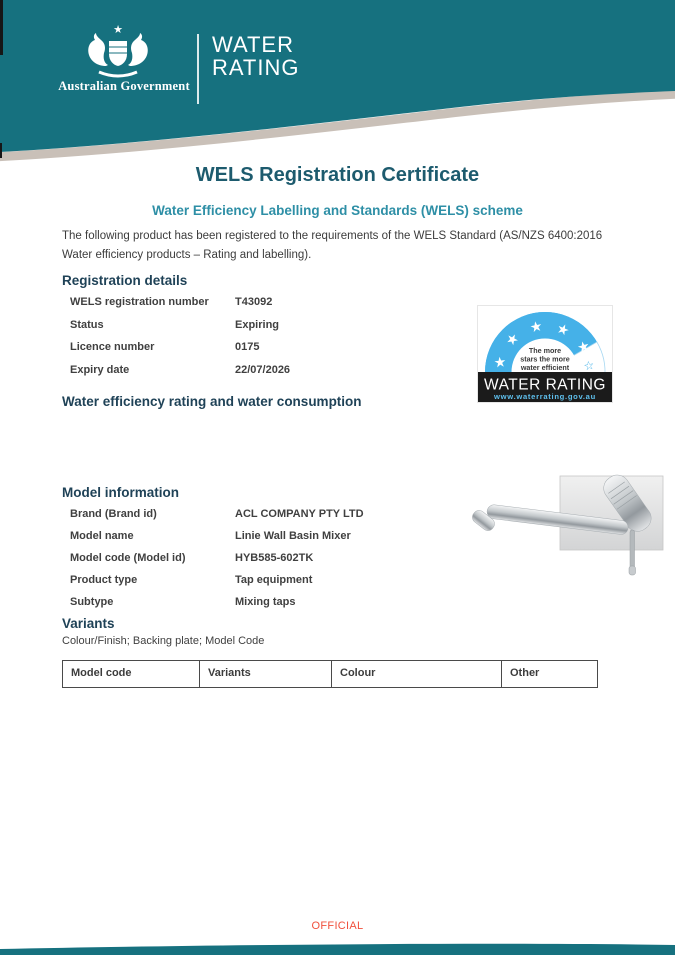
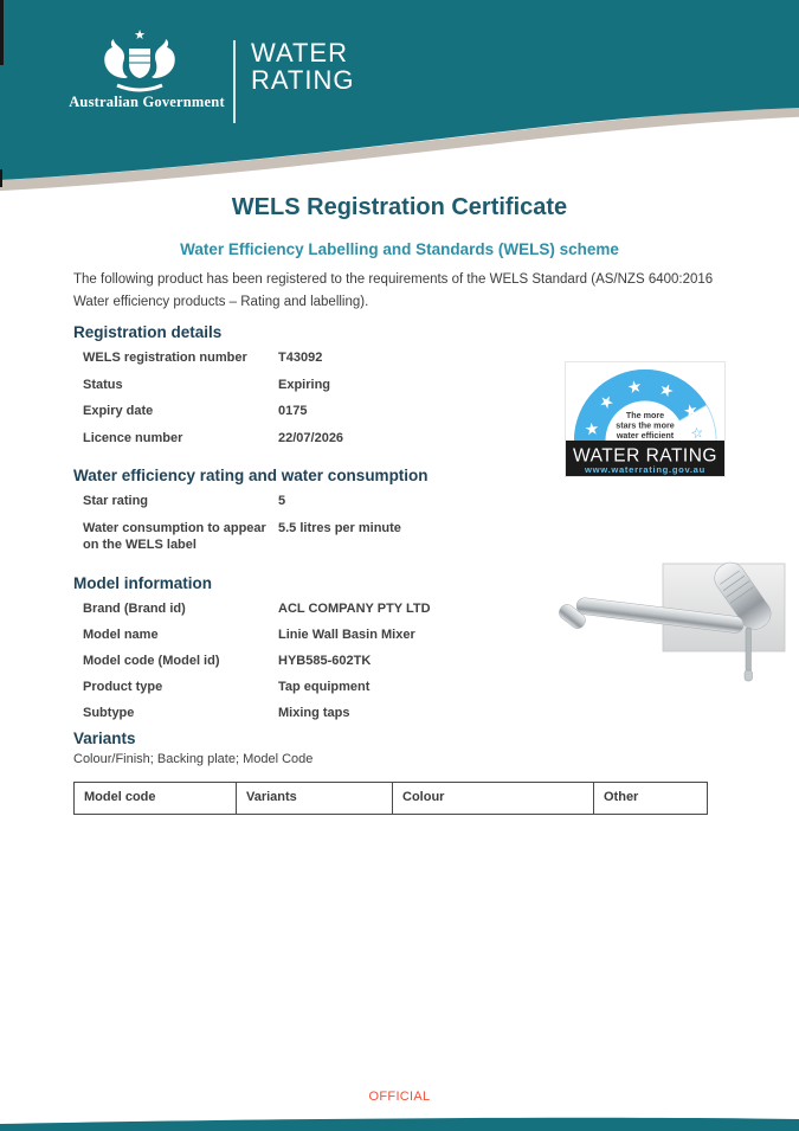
  ★
  Australian Government
  WATER
  RATING
  WELS Registration Certificate
  Water Efficiency Labelling and Standards (WELS) scheme
  The following product has been registered to the requirements of the WELS Standard (AS/NZS 6400:2016 Water efficiency products – Rating and labelling).
  Registration details
  WELS registration number
  T43092
  Status
  Expiring
- Licence number
+ Expiry date
  0175
- Expiry date
+ Licence number
  22/07/2026
  The more
  stars the more
  water efficient
  WATER RATING
  www.waterrating.gov.au
  Water efficiency rating and water consumption
+ Star rating
+ 5
+ Water consumption to appear on the WELS label
+ 5.5 litres per minute
  Model information
  Brand (Brand id)
  ACL COMPANY PTY LTD
  Model name
  Linie Wall Basin Mixer
  Model code (Model id)
  HYB585-602TK
  Product type
  Tap equipment
  Subtype
  Mixing taps
  Variants
  Colour/Finish; Backing plate; Model Code
  Model code	Variants	Colour	Other
  OFFICIAL
